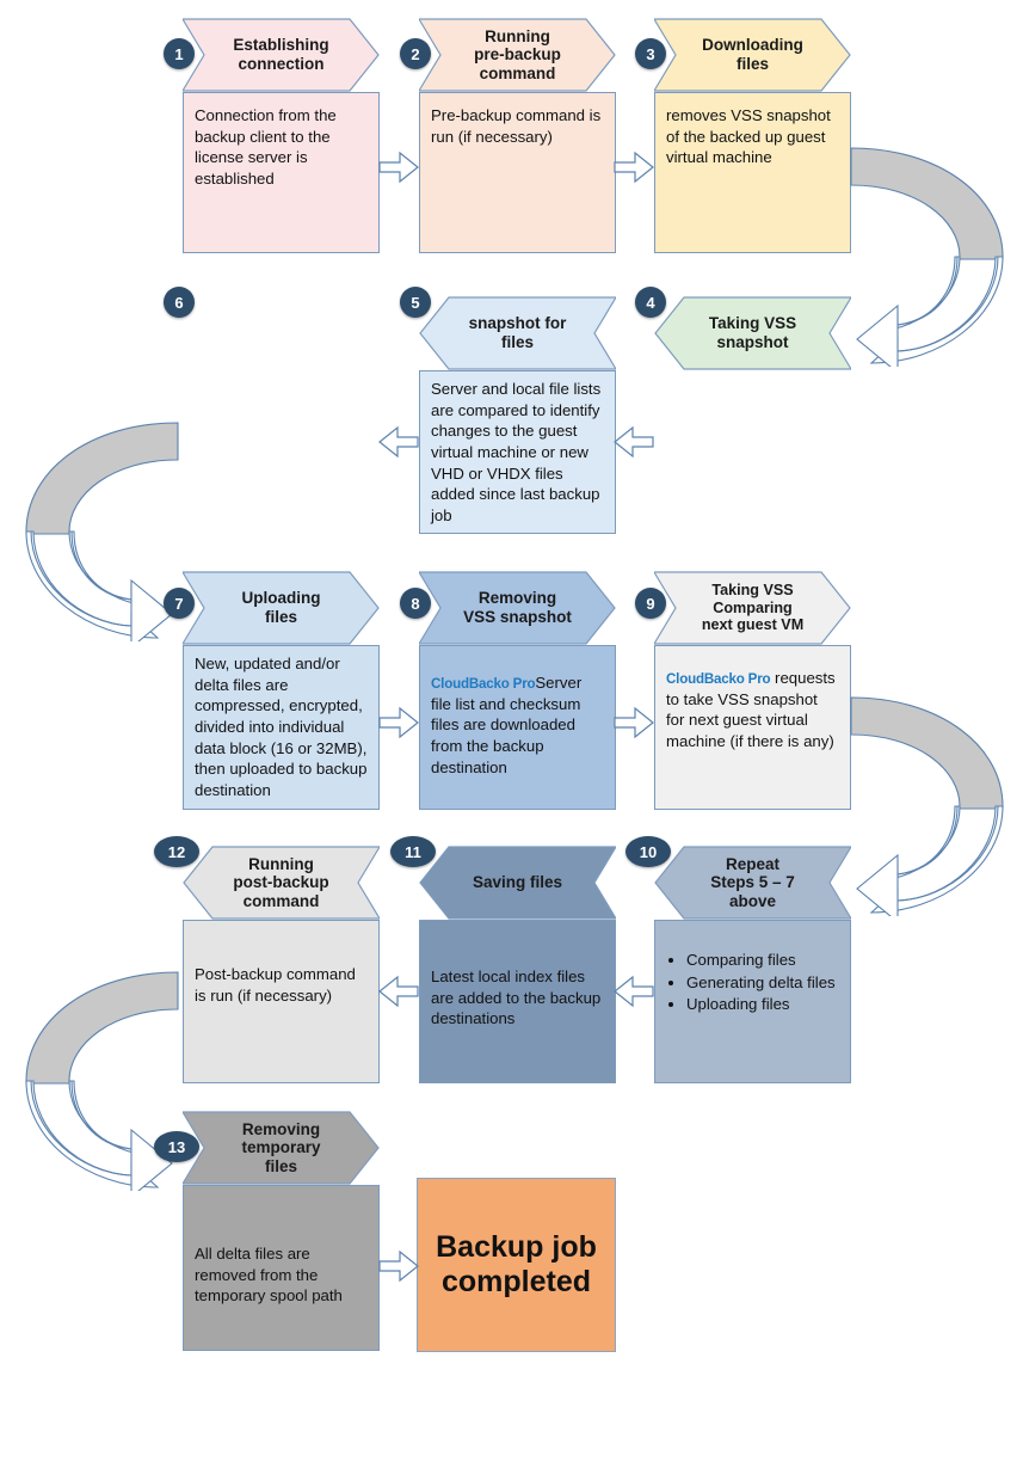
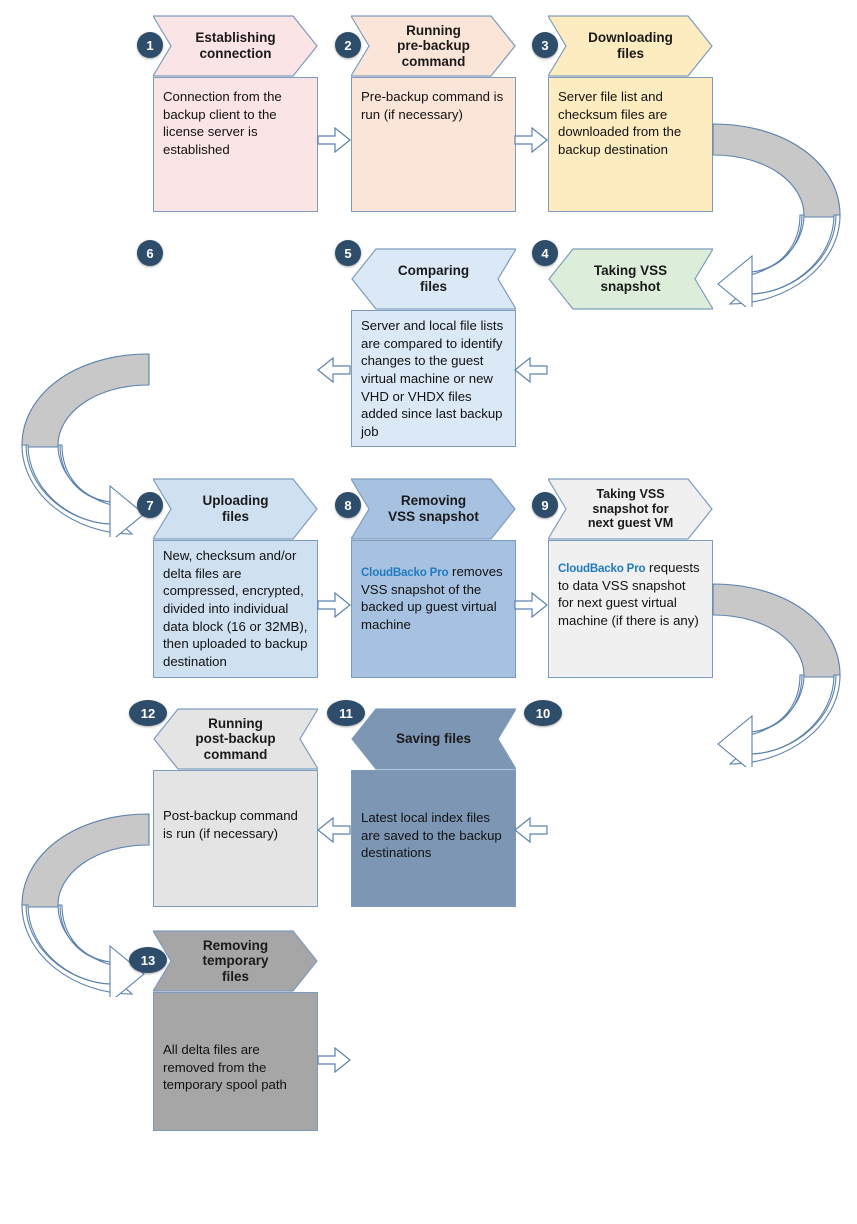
  Establishing
  connection
  Connection from the backup client to the license server is established
  1
  Running
  pre-backup
  command
  Pre-backup command is run (if necessary)
  2
  Downloading
  files
- removes VSS snapshot of the backed up guest virtual machine
+ Server file list and checksum files are downloaded from the backup destination
  3
  6
- snapshot for
+ Comparing
  files
  Server and local file lists are compared to identify changes to the guest virtual machine or new VHD or VHDX files added since last backup job
  5
  Taking VSS
  snapshot
  4
  Uploading
  files
- New, updated and/or delta files are compressed, encrypted, divided into individual data block (16 or 32MB), then uploaded to backup destination
+ New, checksum and/or delta files are compressed, encrypted, divided into individual data block (16 or 32MB), then uploaded to backup destination
  7
  Removing
  VSS snapshot
- CloudBacko ProServer file list and checksum files are downloaded from the backup destination
+ CloudBacko Pro removes VSS snapshot of the backed up guest virtual machine
  8
  Taking VSS
- Comparing
+ snapshot for
  next guest VM
- CloudBacko Pro requests to take VSS snapshot for next guest virtual machine (if there is any)
+ CloudBacko Pro requests to data VSS snapshot for next guest virtual machine (if there is any)
  9
  Running
  post-backup
  command
  Post-backup command is run (if necessary)
  12
  Saving files
- Latest local index files are added to the backup destinations
+ Latest local index files are saved to the backup destinations
  11
- Repeat
- Steps 5 – 7
- above
- Comparing files
- Generating delta files
- Uploading files
  10
  Removing
  temporary
  files
  All delta files are removed from the temporary spool path
  13
- Backup job
- completed
